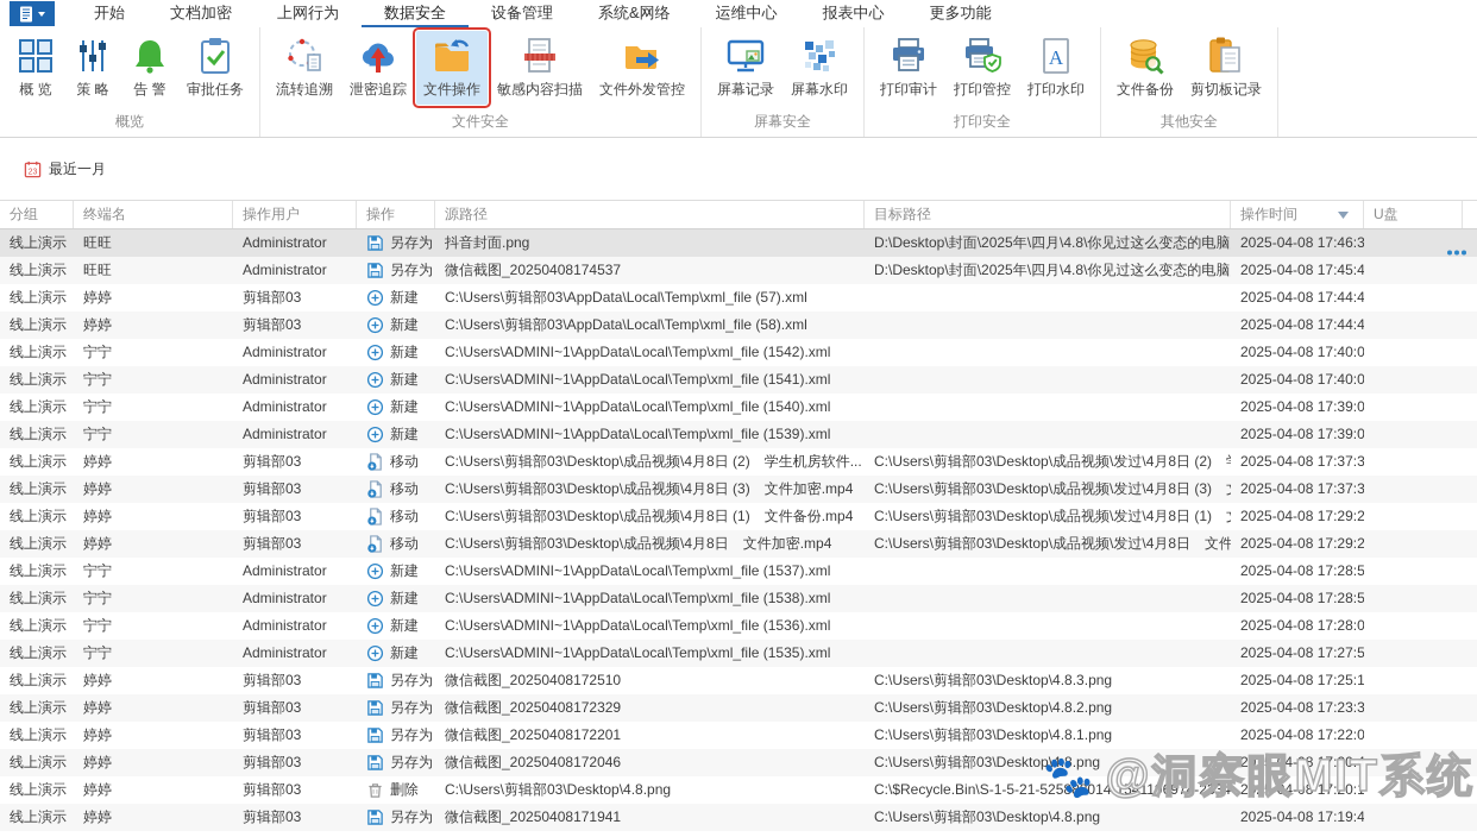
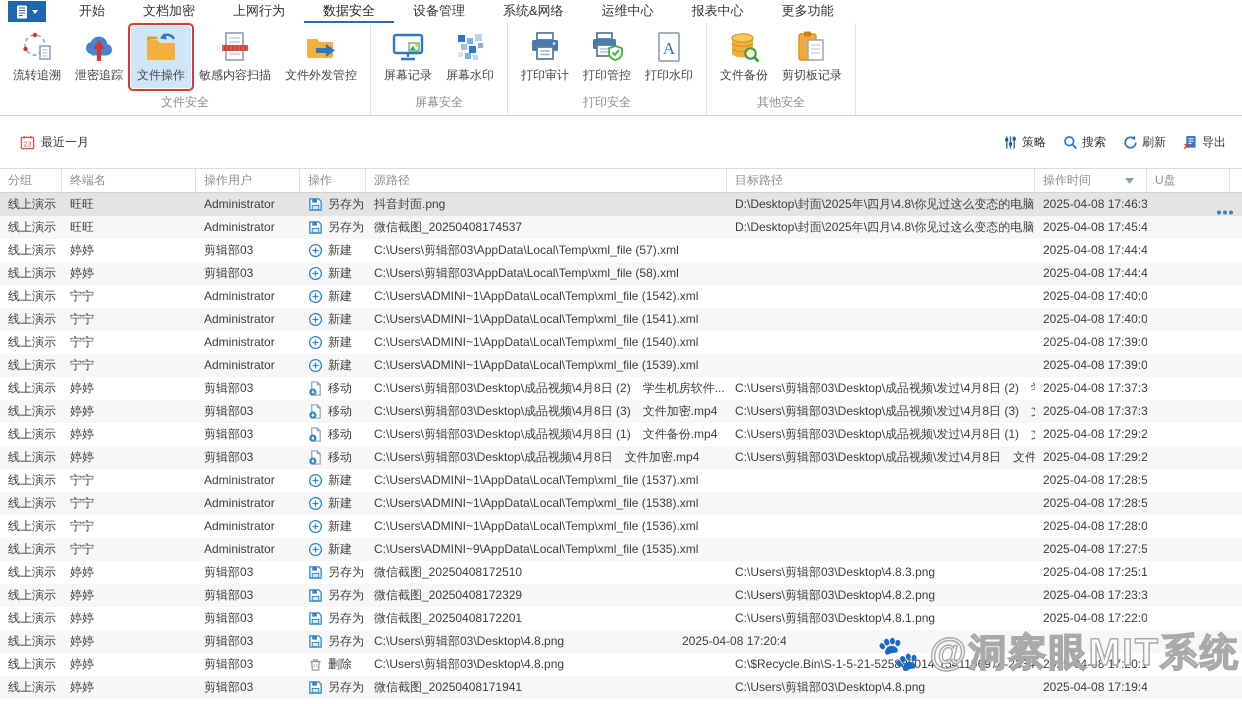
  开始
  文档加密
  上网行为
  数据安全
  设备管理
  系统&网络
  运维中心
  报表中心
  更多功能
- 概 览
- 策 略
- 告 警
- 审批任务
- 概览
  流转追溯
  泄密追踪
  文件操作
  敏感内容扫描
  文件外发管控
  文件安全
  屏幕记录
  屏幕水印
  屏幕安全
  打印审计
  打印管控
  A
  打印水印
  打印安全
  文件备份
  剪切板记录
  其他安全
  最近一月
+ 策略
+ 搜索
+ 刷新
+ 导出
  分组
  终端名
  操作用户
  操作
  源路径
  目标路径
  操作时间
  U盘
  线上演示
  旺旺
  Administrator
  另存为
  抖音封面.png
  D:\Desktop\封面\2025年\四月\4.8\你见过这么变态的电脑
  2025-04-08 17:46:3
  线上演示
  旺旺
  Administrator
  另存为
  微信截图_20250408174537
  D:\Desktop\封面\2025年\四月\4.8\你见过这么变态的电脑
  2025-04-08 17:45:4
  线上演示
  婷婷
  剪辑部03
  新建
  C:\Users\剪辑部03\AppData\Local\Temp\xml_file (57).xml
  2025-04-08 17:44:4
  线上演示
  婷婷
  剪辑部03
  新建
  C:\Users\剪辑部03\AppData\Local\Temp\xml_file (58).xml
  2025-04-08 17:44:4
  线上演示
  宁宁
  Administrator
  新建
  C:\Users\ADMINI~1\AppData\Local\Temp\xml_file (1542).xml
  2025-04-08 17:40:0
  线上演示
  宁宁
  Administrator
  新建
  C:\Users\ADMINI~1\AppData\Local\Temp\xml_file (1541).xml
  2025-04-08 17:40:0
  线上演示
  宁宁
  Administrator
  新建
  C:\Users\ADMINI~1\AppData\Local\Temp\xml_file (1540).xml
  2025-04-08 17:39:0
  线上演示
  宁宁
  Administrator
  新建
  C:\Users\ADMINI~1\AppData\Local\Temp\xml_file (1539).xml
  2025-04-08 17:39:0
  线上演示
  婷婷
  剪辑部03
  移动
  C:\Users\剪辑部03\Desktop\成品视频\4月8日 (2) 学生机房软件...
  C:\Users\剪辑部03\Desktop\成品视频\发过\4月8日 (2)
  2025-04-08 17:37:3
  线上演示
  婷婷
  剪辑部03
  移动
  C:\Users\剪辑部03\Desktop\成品视频\4月8日 (3) 文件加密.mp4
  C:\Users\剪辑部03\Desktop\成品视频\发过\4月8日 (3)
  2025-04-08 17:37:3
  线上演示
  婷婷
  剪辑部03
  移动
  C:\Users\剪辑部03\Desktop\成品视频\4月8日 (1) 文件备份.mp4
  C:\Users\剪辑部03\Desktop\成品视频\发过\4月8日 (1)
  2025-04-08 17:29:2
  线上演示
  婷婷
  剪辑部03
  移动
  C:\Users\剪辑部03\Desktop\成品视频\4月8日 文件加密.mp4
  C:\Users\剪辑部03\Desktop\成品视频\发过\4月8日 文件
  2025-04-08 17:29:2
  线上演示
  宁宁
  Administrator
  新建
  C:\Users\ADMINI~1\AppData\Local\Temp\xml_file (1537).xml
  2025-04-08 17:28:5
  线上演示
  宁宁
  Administrator
  新建
  C:\Users\ADMINI~1\AppData\Local\Temp\xml_file (1538).xml
  2025-04-08 17:28:5
  线上演示
  宁宁
  Administrator
  新建
  C:\Users\ADMINI~1\AppData\Local\Temp\xml_file (1536).xml
  2025-04-08 17:28:0
  线上演示
  宁宁
  Administrator
  新建
- C:\Users\ADMINI~1\AppData\Local\Temp\xml_file (1535).xml
+ C:\Users\ADMINI~9\AppData\Local\Temp\xml_file (1535).xml
  2025-04-08 17:27:5
  线上演示
  婷婷
  剪辑部03
  另存为
  微信截图_20250408172510
  C:\Users\剪辑部03\Desktop\4.8.3.png
  2025-04-08 17:25:1
  线上演示
  婷婷
  剪辑部03
  另存为
  微信截图_20250408172329
  C:\Users\剪辑部03\Desktop\4.8.2.png
  2025-04-08 17:23:3
  线上演示
  婷婷
  剪辑部03
  另存为
  微信截图_20250408172201
  C:\Users\剪辑部03\Desktop\4.8.1.png
  2025-04-08 17:22:0
  线上演示
  婷婷
  剪辑部03
  另存为
- 微信截图_20250408172046
  C:\Users\剪辑部03\Desktop\4.8.png
  2025-04-08 17:20:4
  线上演示
  婷婷
  剪辑部03
  删除
  C:\Users\剪辑部03\Desktop\4.8.png
  C:\$Recycle.Bin\S-1-5-21-525888014-1541196974-2334
  2025-04-08 17:20:1
  线上演示
  婷婷
  剪辑部03
  另存为
  微信截图_20250408171941
  C:\Users\剪辑部03\Desktop\4.8.png
  2025-04-08 17:19:4
  🐾
  @洞察眼MIT系统
